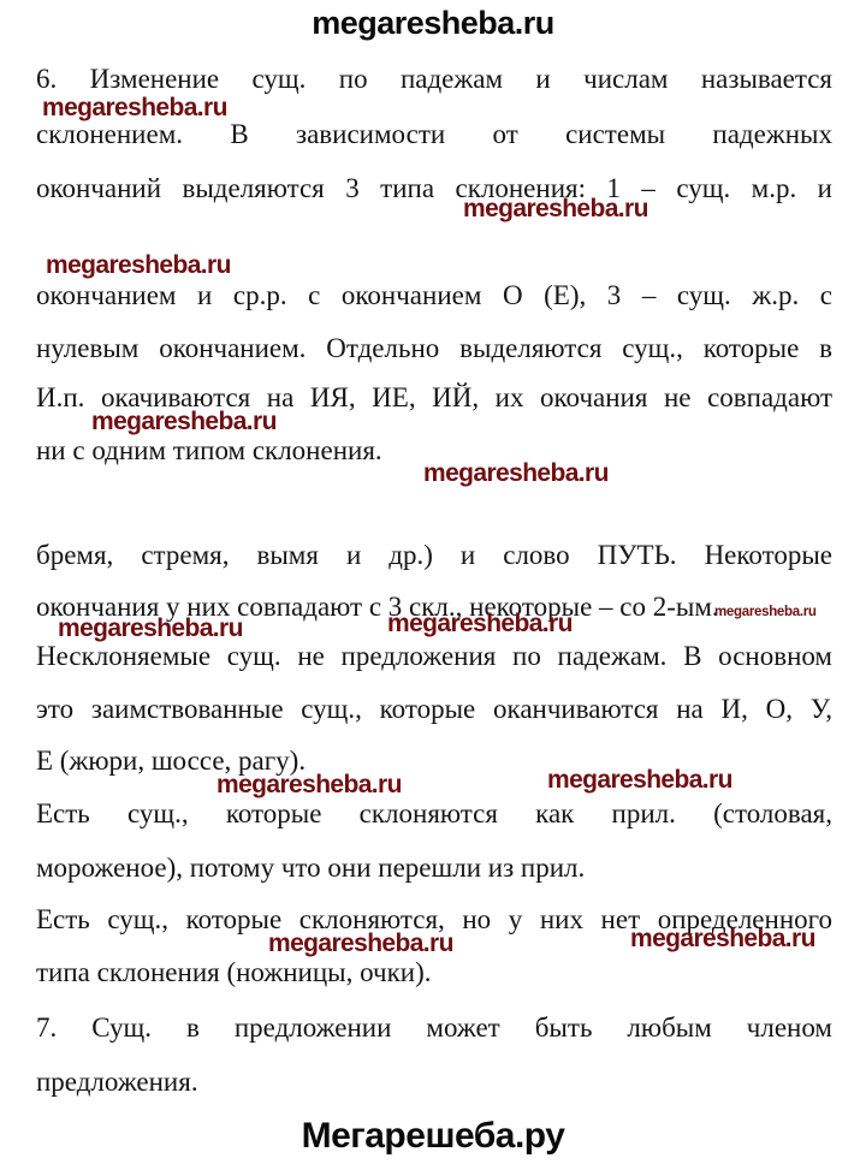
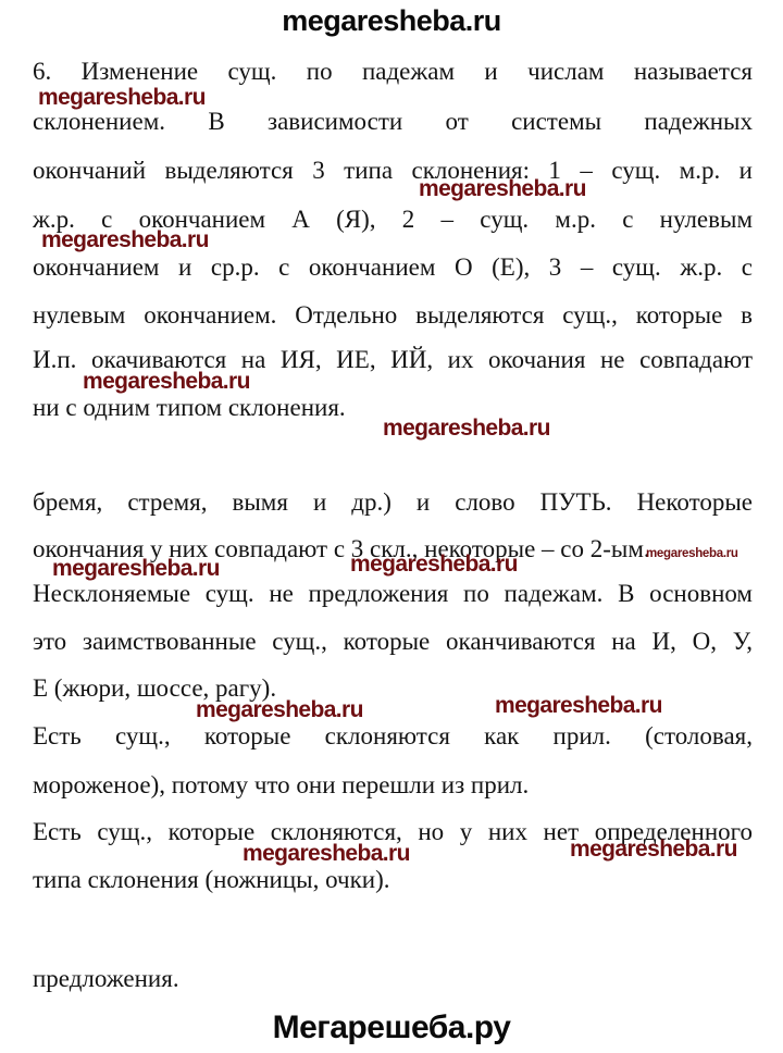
  megaresheba.ru
  6. Изменение сущ. по падежам и числам называется
  склонением. В зависимости от системы падежных
  окончаний выделяются 3 типа склонения: 1 – сущ. м.р. и
+ ж.р. с окончанием А (Я), 2 – сущ. м.р. с нулевым
  окончанием и ср.р. с окончанием О (Е), 3 – сущ. ж.р. с
  нулевым окончанием. Отдельно выделяются сущ., которые в
  И.п. окачиваются на ИЯ, ИЕ, ИЙ, их окочания не совпадают
  ни с одним типом склонения.
  бремя, стремя, вымя и др.) и слово ПУТЬ. Некоторые
  окончания у них совпадают с 3 скл., некоторые – со 2-ым.
  Несклоняемые сущ. не предложения по падежам. В основном
  это заимствованные сущ., которые оканчиваются на И, О, У,
  Е (жюри, шоссе, рагу).
  Есть сущ., которые склоняются как прил. (столовая,
  мороженое), потому что они перешли из прил.
  Есть сущ., которые склоняются, но у них нет определенного
  типа склонения (ножницы, очки).
- 7. Сущ. в предложении может быть любым членом
  предложения.
  megaresheba.ru
  megaresheba.ru
  megaresheba.ru
  megaresheba.ru
  megaresheba.ru
  megaresheba.ru
  megaresheba.ru
  megaresheba.ru
  megaresheba.ru
  megaresheba.ru
  megaresheba.ru
  megaresheba.ru
  Мегарешеба.ру
